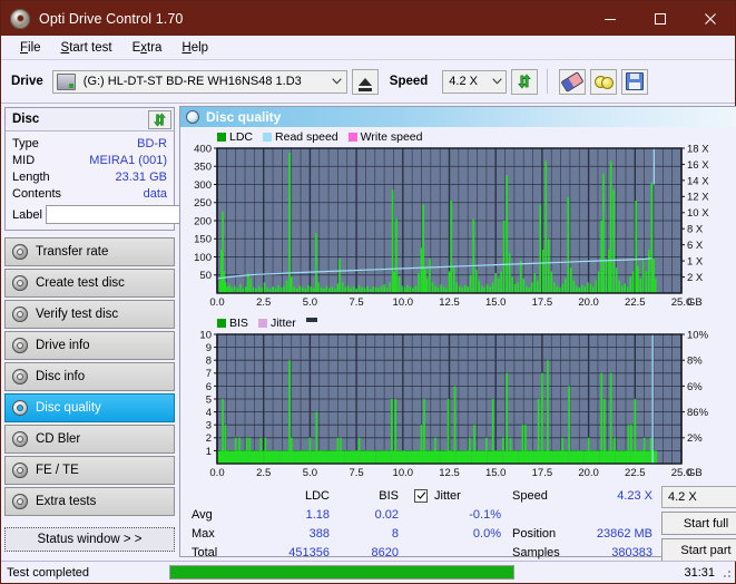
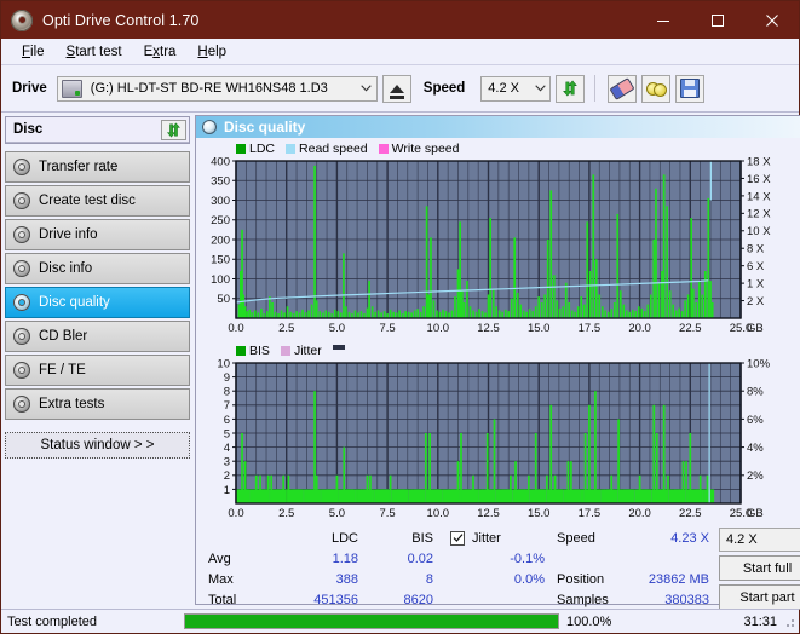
  Opti Drive Control 1.70
  File
  Start test
  Extra
  Help
  Drive
  (G:) HL-DT-ST BD-RE WH16NS48 1.D3
  Speed
  4.2 X
  Disc
- Type
- BD-R
- MID
- MEIRA1 (001)
- Length
- 23.31 GB
- Contents
- data
- Label
  Transfer rate
  Create test disc
- Verify test disc
  Drive info
  Disc info
  Disc quality
  CD Bler
  FE / TE
  Extra tests
  Status window > >
  Disc quality
  LDC
  Read speed
  Write speed
  50
  100
  150
  200
  250
  300
  350
  400
  2 X
  1 X
  6 X
  8 X
  10 X
  12 X
  14 X
  16 X
  18 X
  0.0
  2.5
  5.0
  7.5
  10.0
  12.5
  15.0
  17.5
  20.0
  22.5
  25.0
  GB
  BIS
  Jitter
  1
  2
  3
  4
  5
  6
  7
  8
  9
  10
  2%
- 86%
+ 4%
  6%
  8%
  10%
  0.0
  2.5
  5.0
  7.5
  10.0
  12.5
  15.0
  17.5
  20.0
  22.5
  25.0
  GB
  Avg
  Max
  Total
  LDC
  1.18
  388
  451356
  BIS
  0.02
  8
  8620
  Jitter
  -0.1%
  0.0%
  Speed
  Position
  Samples
  4.23 X
  23862 MB
  380383
  4.2 X
  Start full
  Start part
  Test completed
+ 100.0%
  31:31
